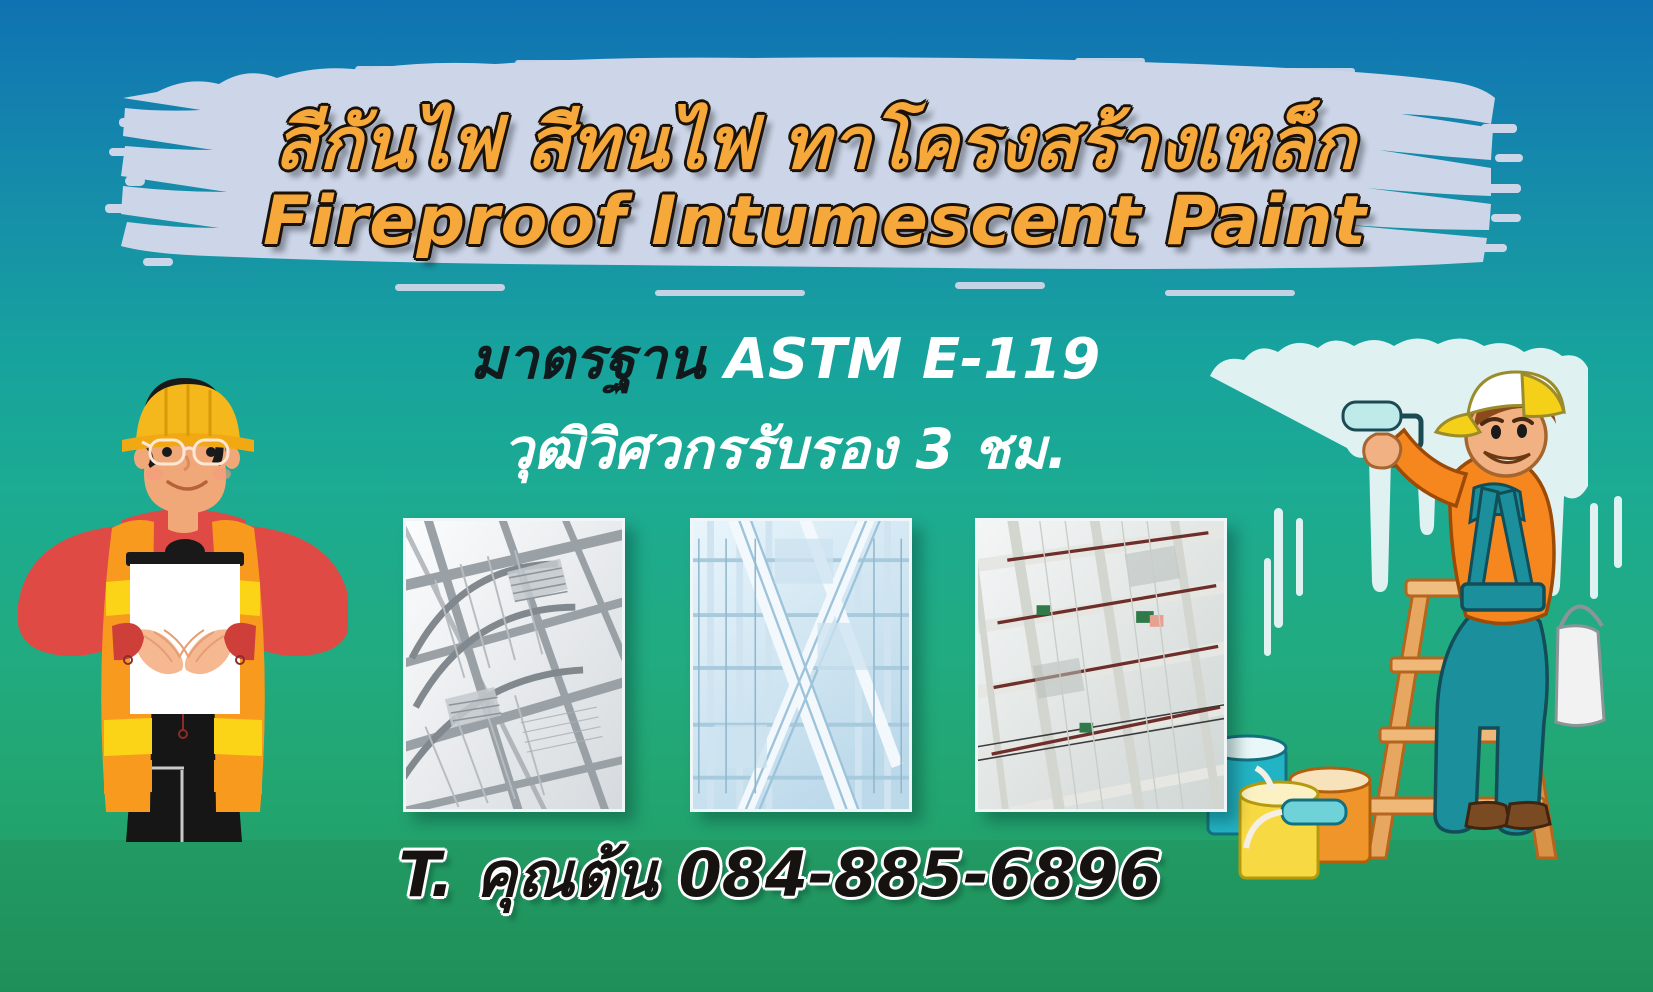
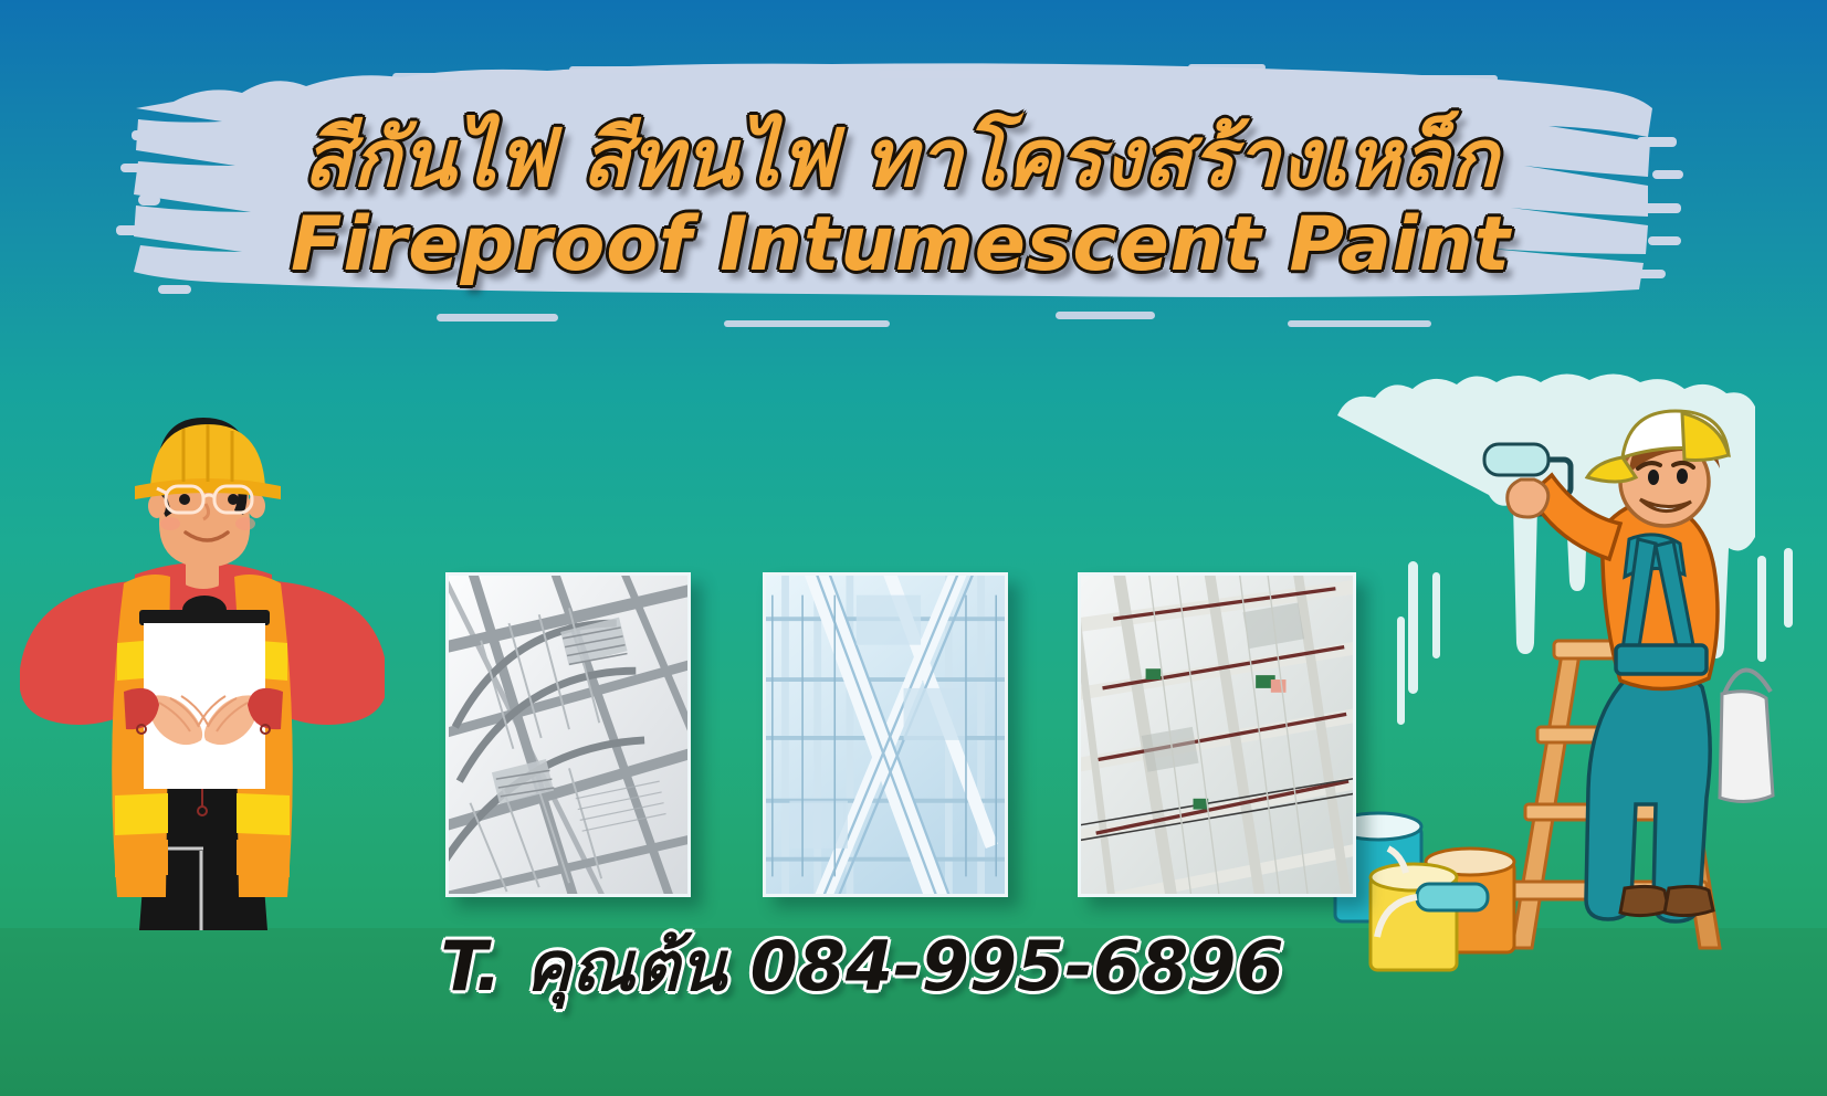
  สีกันไฟ สีทนไฟ ทาโครงสร้างเหล็ก
  Fireproof Intumescent Paint
- มาตรฐาน ASTM E-119
- วุฒิวิศวกรรับรอง 3 ชม.
- T. คุณต้น 084-885-6896
+ T. คุณต้น 084-995-6896
